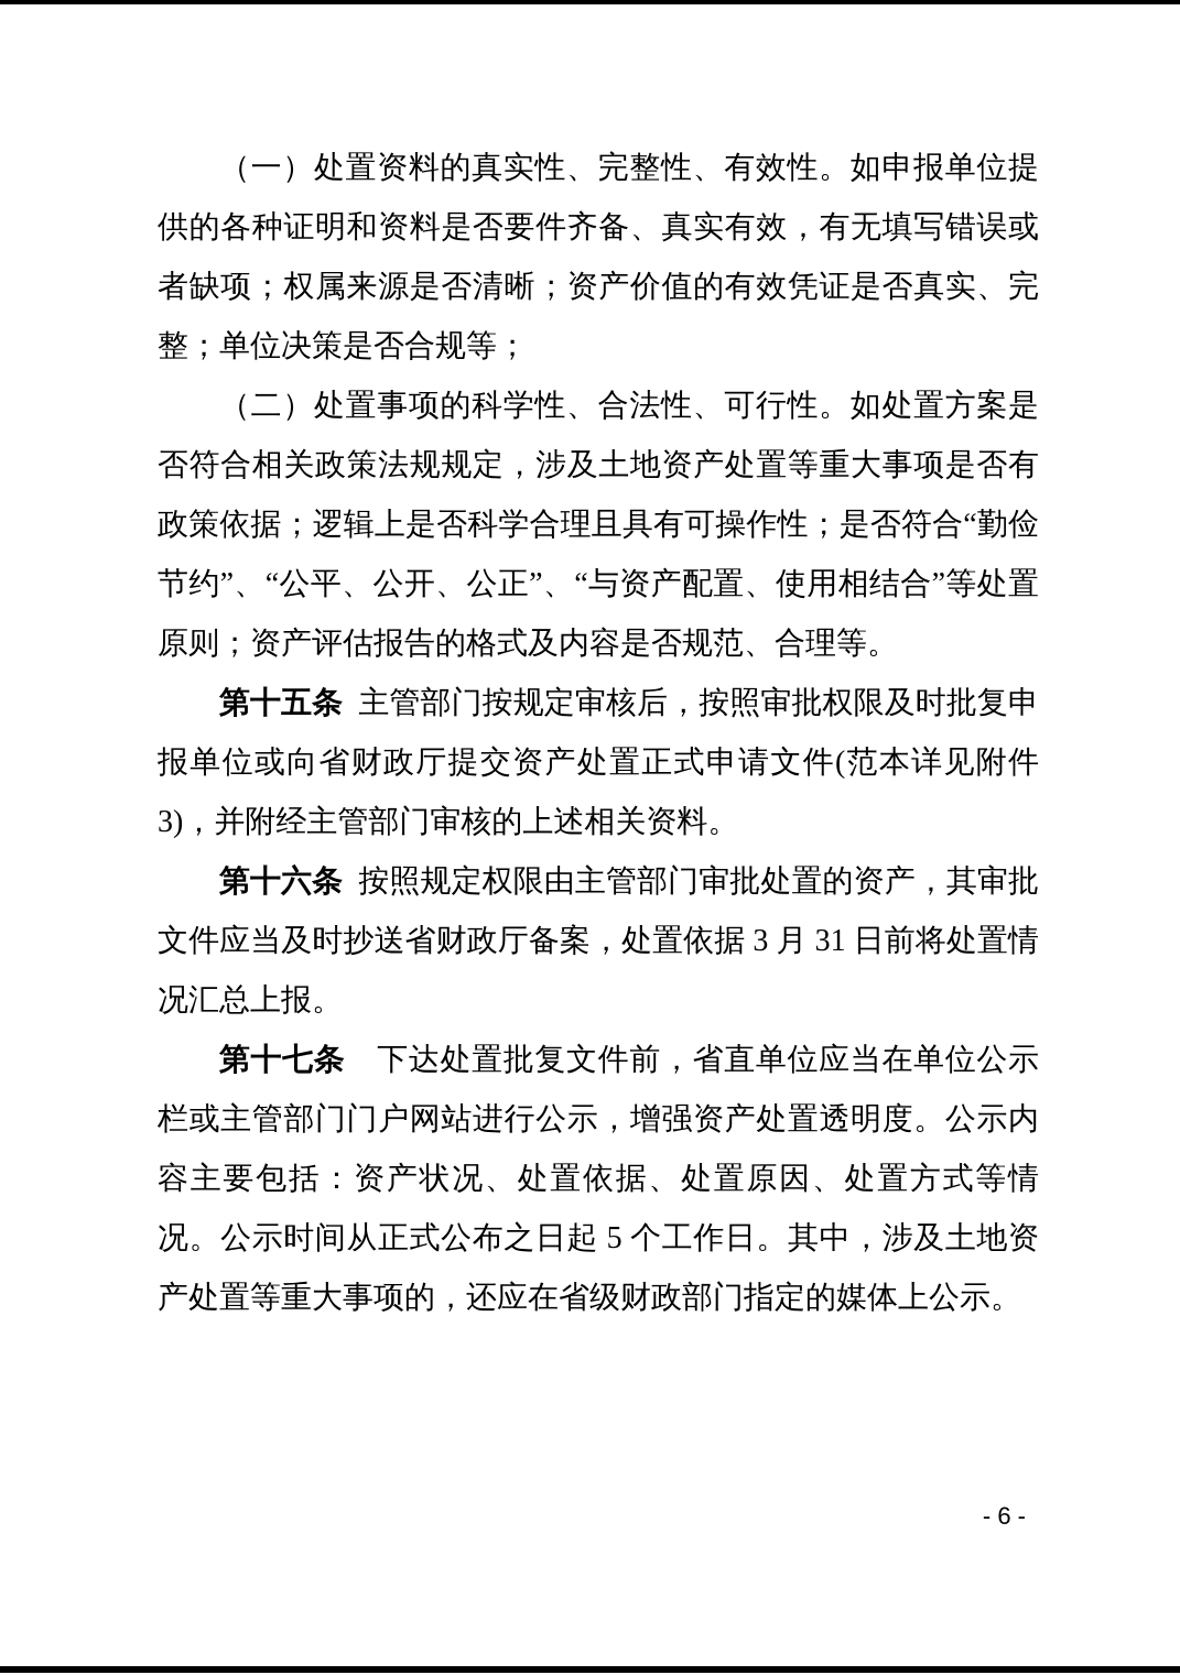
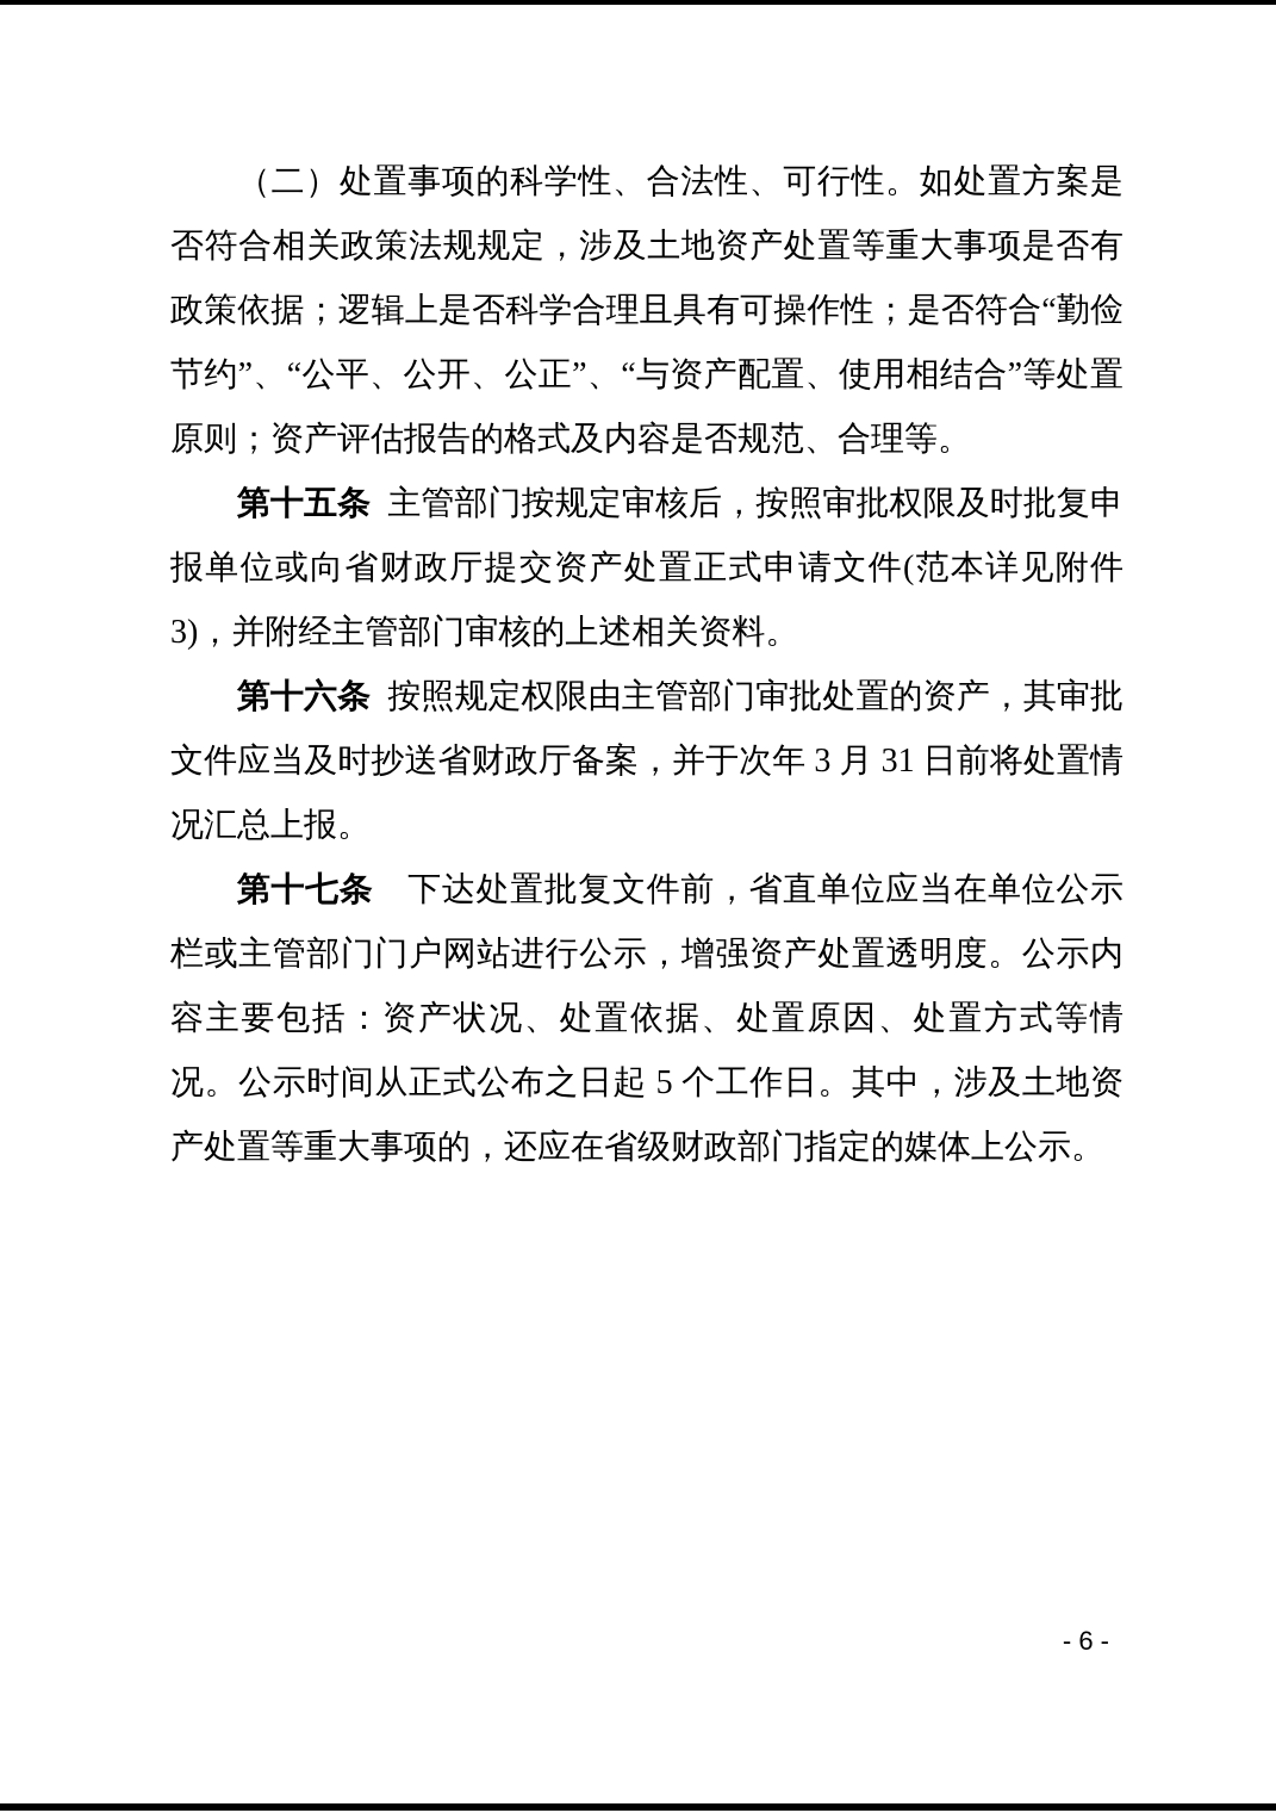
- （一）处置资料的真实性、完整性、有效性。如申报单位提供的各种证明和资料是否要件齐备、真实有效，有无填写错误或者缺项；权属来源是否清晰；资产价值的有效凭证是否真实、完整；单位决策是否合规等；
  （二）处置事项的科学性、合法性、可行性。如处置方案是否符合相关政策法规规定，涉及土地资产处置等重大事项是否有政策依据；逻辑上是否科学合理且具有可操作性；是否符合“勤俭节约”、“公平、公开、公正”、“与资产配置、使用相结合”等处置原则；资产评估报告的格式及内容是否规范、合理等。
  第十五条 主管部门按规定审核后，按照审批权限及时批复申报单位或向省财政厅提交资产处置正式申请文件(范本详见附件 3)，并附经主管部门审核的上述相关资料。
- 第十六条 按照规定权限由主管部门审批处置的资产，其审批文件应当及时抄送省财政厅备案，处置依据 3 月 31 日前将处置情况汇总上报。
+ 第十六条 按照规定权限由主管部门审批处置的资产，其审批文件应当及时抄送省财政厅备案，并于次年 3 月 31 日前将处置情况汇总上报。
  第十七条 下达处置批复文件前，省直单位应当在单位公示栏或主管部门门户网站进行公示，增强资产处置透明度。公示内容主要包括：资产状况、处置依据、处置原因、处置方式等情况。公示时间从正式公布之日起 5 个工作日。其中，涉及土地资产处置等重大事项的，还应在省级财政部门指定的媒体上公示。
  - 6 -
